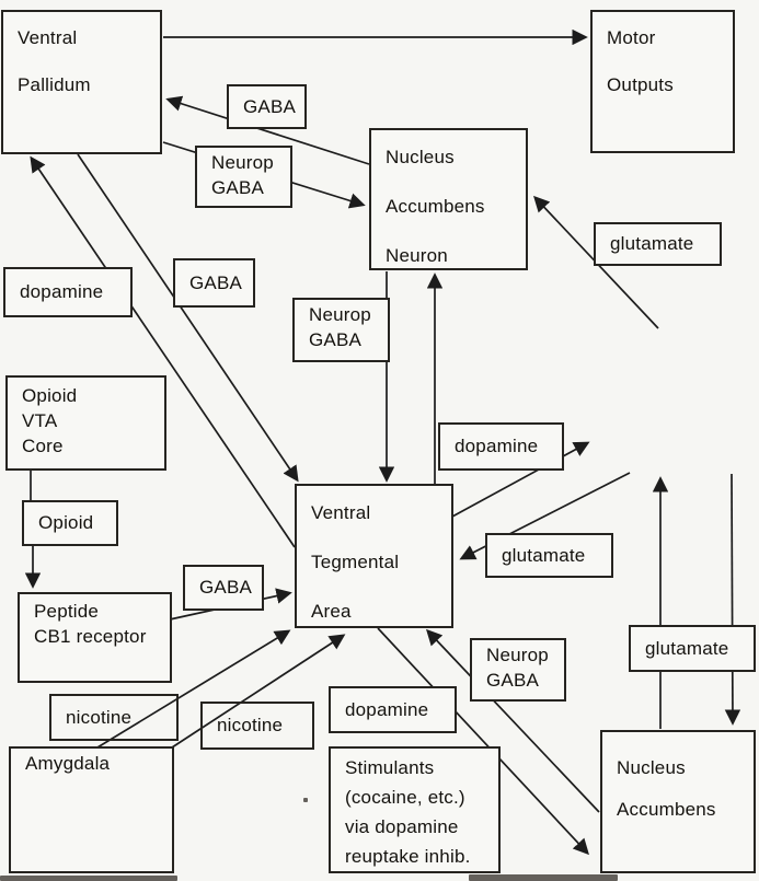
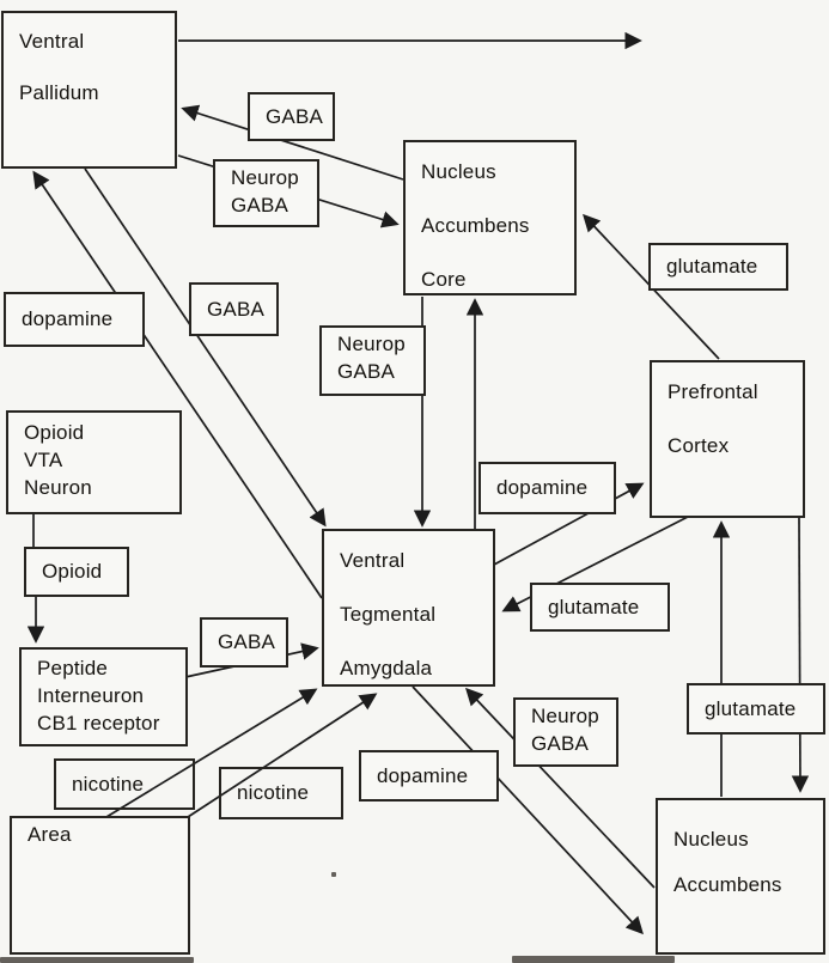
  Ventral
  Pallidum
- Motor
- Outputs
  GABA
  Neurop
  GABA
  Nucleus
  Accumbens
- Neuron
+ Core
  glutamate
  dopamine
  GABA
  Neurop
  GABA
+ Prefrontal
+ Cortex
  Opioid
  VTA
- Core
+ Neuron
  dopamine
  Opioid
  Ventral
  Tegmental
- Area
+ Amygdala
  glutamate
  GABA
  Peptide
+ Interneuron
  CB1 receptor
  glutamate
  Neurop
  GABA
  nicotine
  nicotine
  dopamine
- Amygdala
+ Area
- Stimulants
- (cocaine, etc.)
- via dopamine
- reuptake inhib.
  Nucleus
  Accumbens
